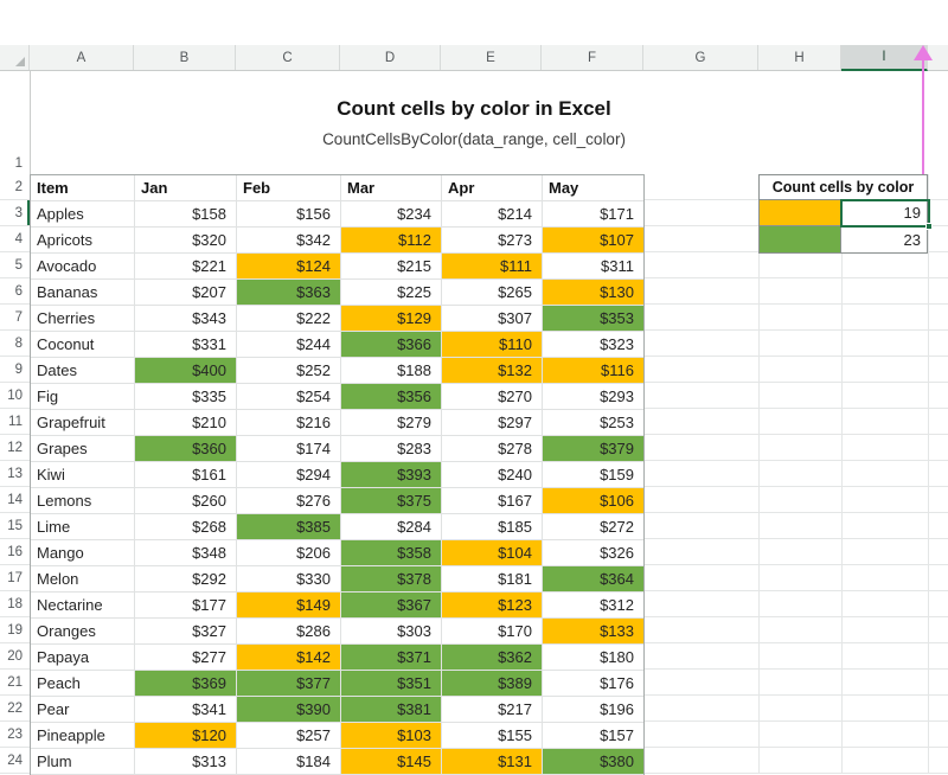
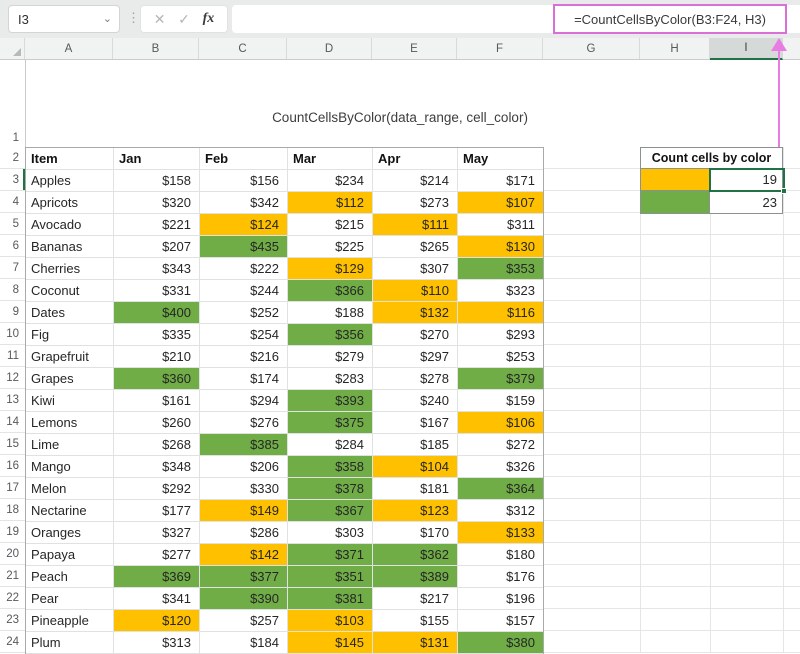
+ I3
+ ⌄
+ ⋮
+ ✕
+ ✓
+ fx
+ =CountCellsByColor(B3:F24, H3)
  A
  B
  C
  D
  E
  F
  G
  H
  I
  1
  2
  3
  4
  5
  6
  7
  8
  9
  10
  11
  12
  13
  14
  15
  16
  17
  18
  19
  20
  21
  22
  23
  24
- Count cells by color in Excel
  CountCellsByColor(data_range, cell_color)
  Item
  Jan
  Feb
  Mar
  Apr
  May
  Apples
  $158
  $156
  $234
  $214
  $171
  Apricots
  $320
  $342
  $112
  $273
  $107
  Avocado
  $221
  $124
  $215
  $111
  $311
  Bananas
  $207
- $363
+ $435
  $225
  $265
  $130
  Cherries
  $343
  $222
  $129
  $307
  $353
  Coconut
  $331
  $244
  $366
  $110
  $323
  Dates
  $400
  $252
  $188
  $132
  $116
  Fig
  $335
  $254
  $356
  $270
  $293
  Grapefruit
  $210
  $216
  $279
  $297
  $253
  Grapes
  $360
  $174
  $283
  $278
  $379
  Kiwi
  $161
  $294
  $393
  $240
  $159
  Lemons
  $260
  $276
  $375
  $167
  $106
  Lime
  $268
  $385
  $284
  $185
  $272
  Mango
  $348
  $206
  $358
  $104
  $326
  Melon
  $292
  $330
  $378
  $181
  $364
  Nectarine
  $177
  $149
  $367
  $123
  $312
  Oranges
  $327
  $286
  $303
  $170
  $133
  Papaya
  $277
  $142
  $371
  $362
  $180
  Peach
  $369
  $377
  $351
  $389
  $176
  Pear
  $341
  $390
  $381
  $217
  $196
  Pineapple
  $120
  $257
  $103
  $155
  $157
  Plum
  $313
  $184
  $145
  $131
  $380
  Count cells by color
  19
  23
